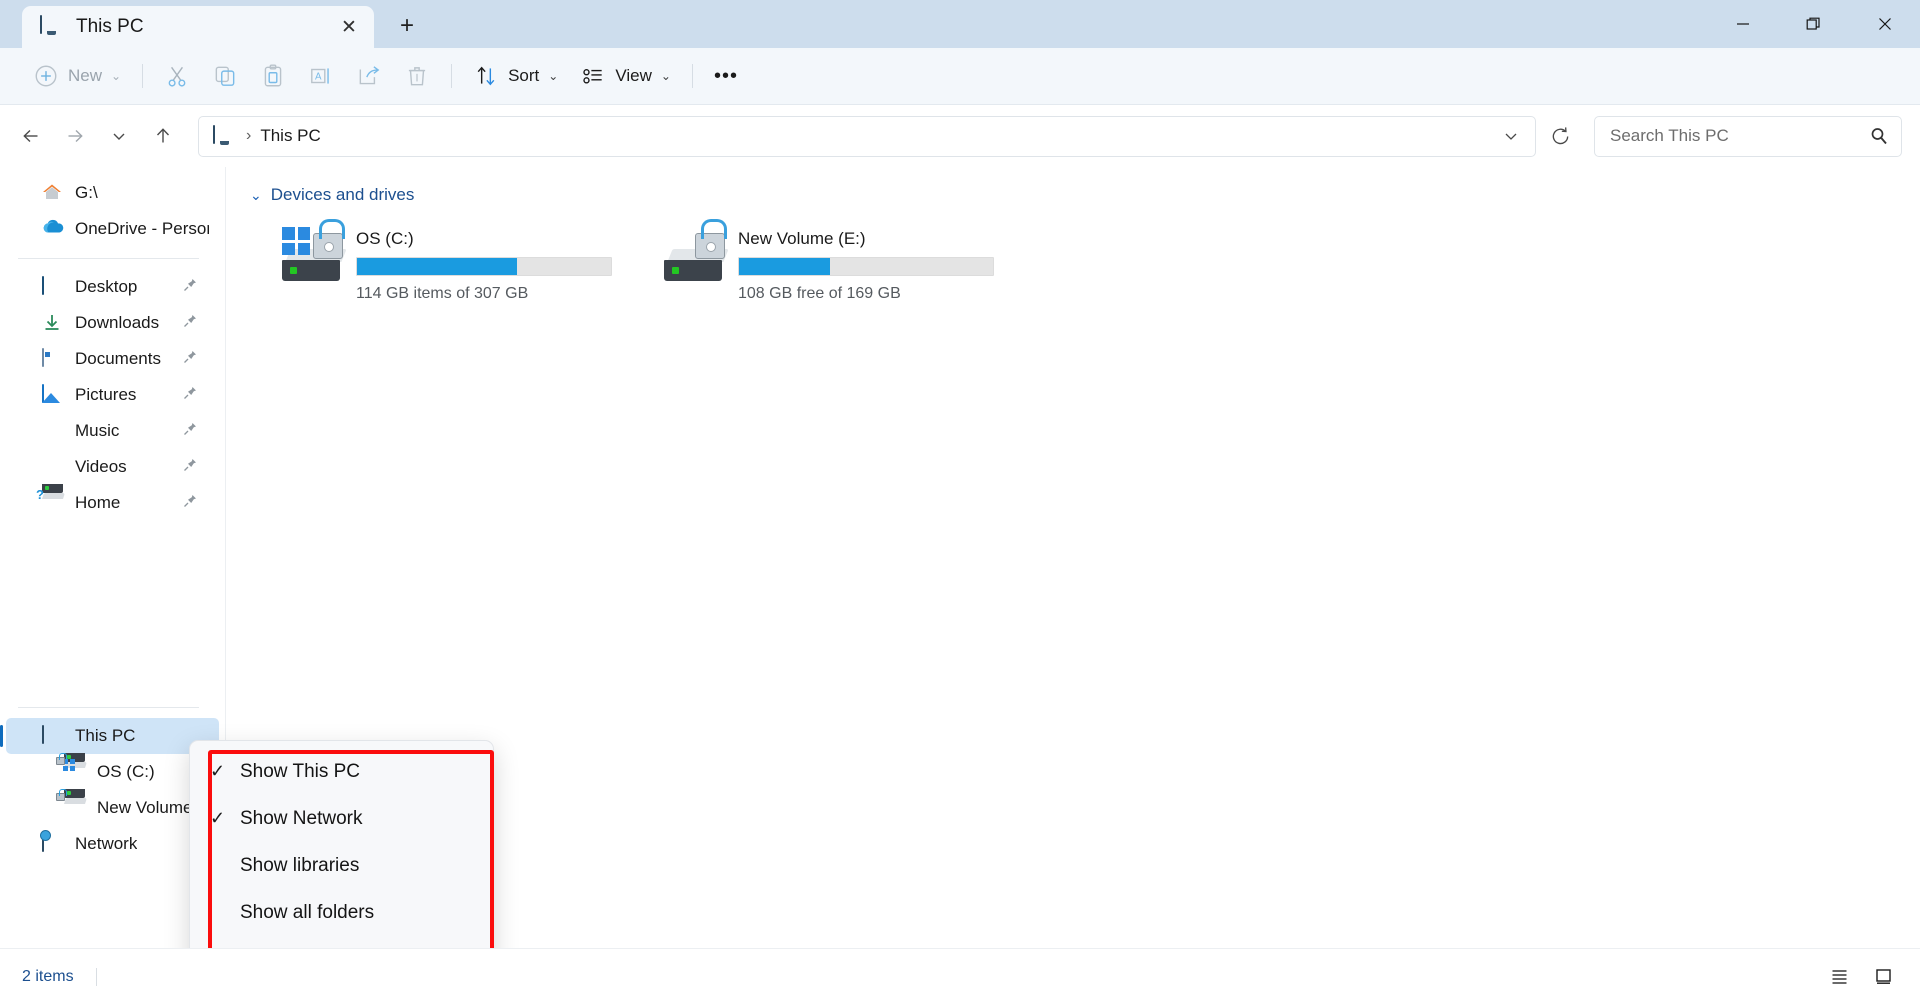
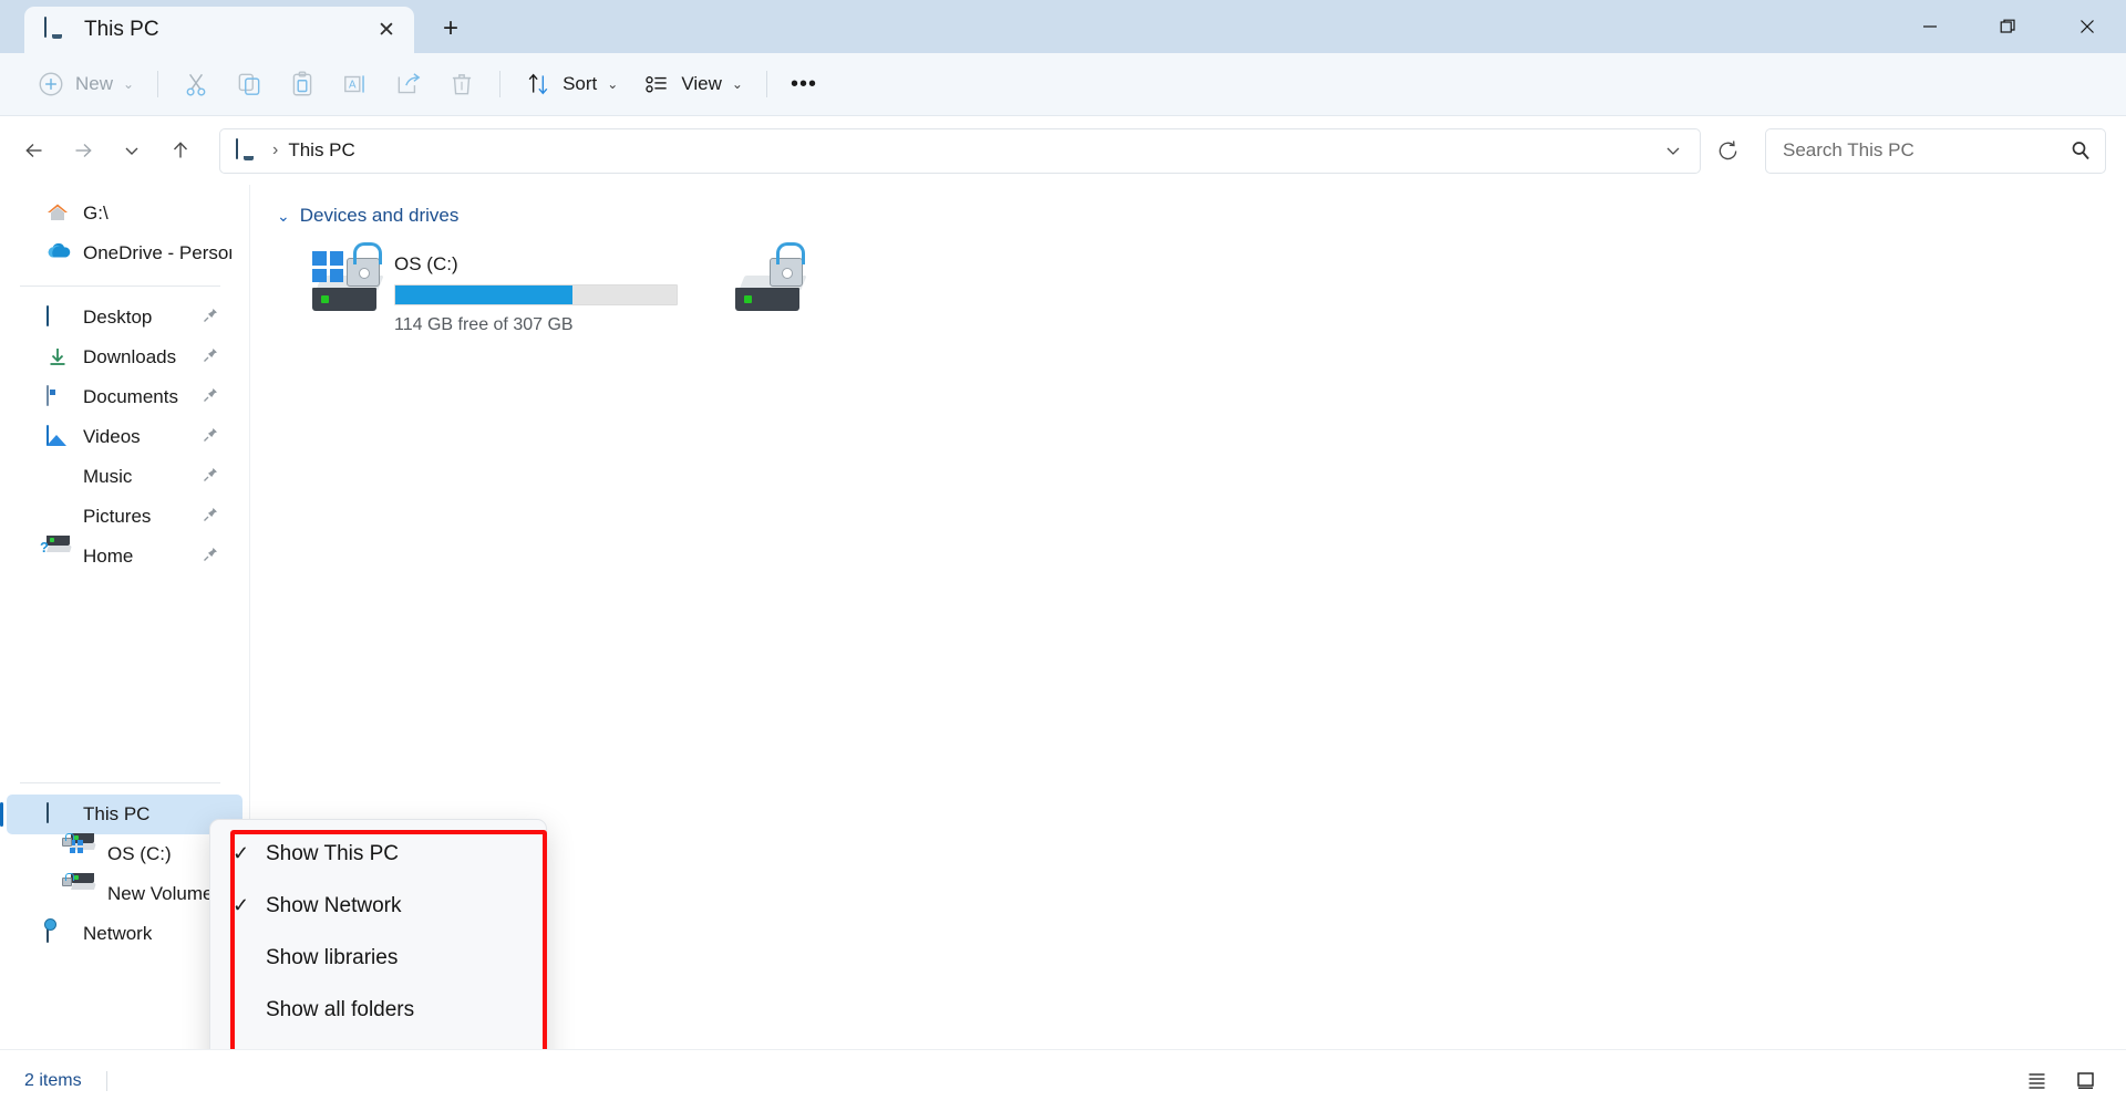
  This PC
  ✕
  +
  New
  ⌄
  A
  Sort
  ⌄
  View
  ⌄
  •••
  ›
  This PC
  Search This PC
  G:\
  OneDrive - Perso
  Desktop
  Downloads
  Documents
- Pictures
+ Videos
  Music
- Videos
+ Pictures
  ?
  Home
  This PC
  OS (C:)
  New Volume
  Network
  ⌄
  Devices and drives
  OS (C:)
- 114 GB items of 307 GB
+ 114 GB free of 307 GB
- New Volume (E:)
- 108 GB free of 169 GB
  ✓
  Show This PC
  ✓
  Show Network
  Show libraries
  Show all folders
  2 items
